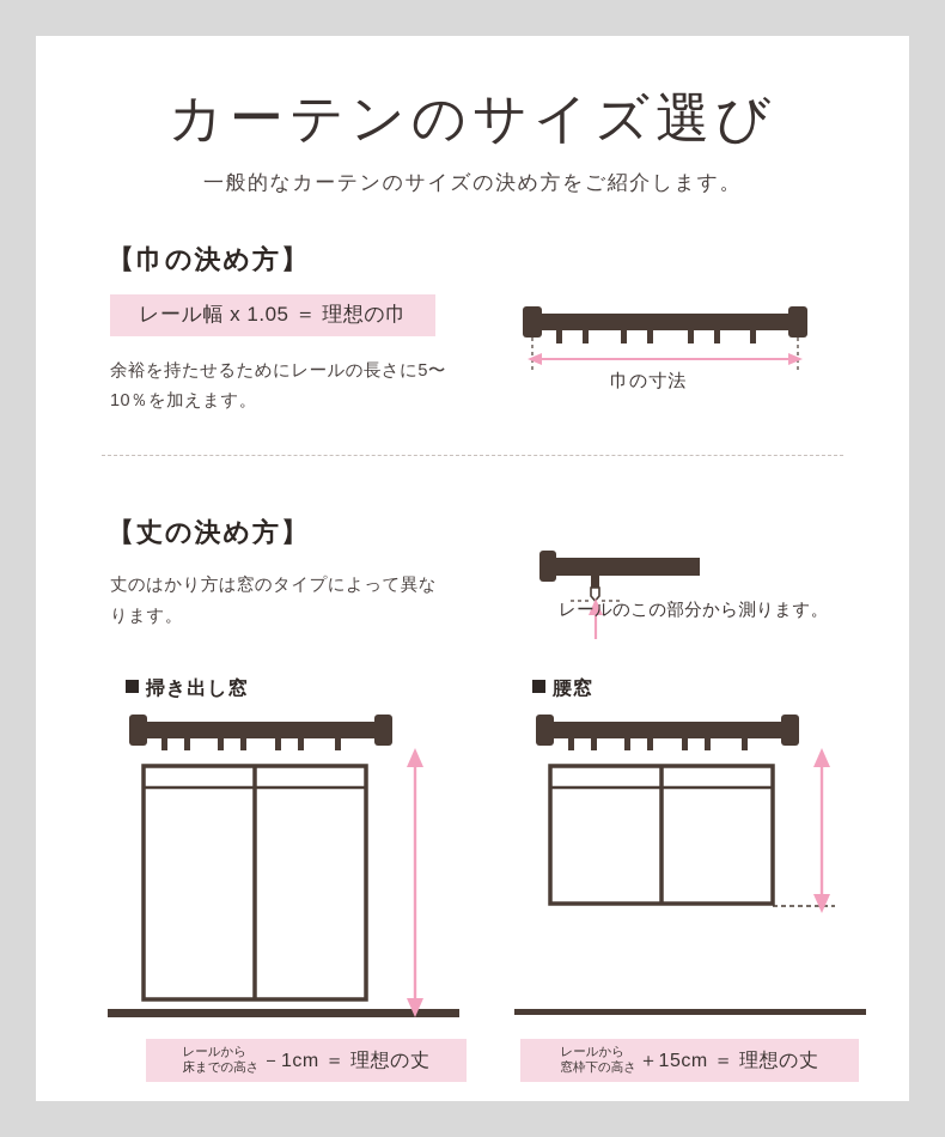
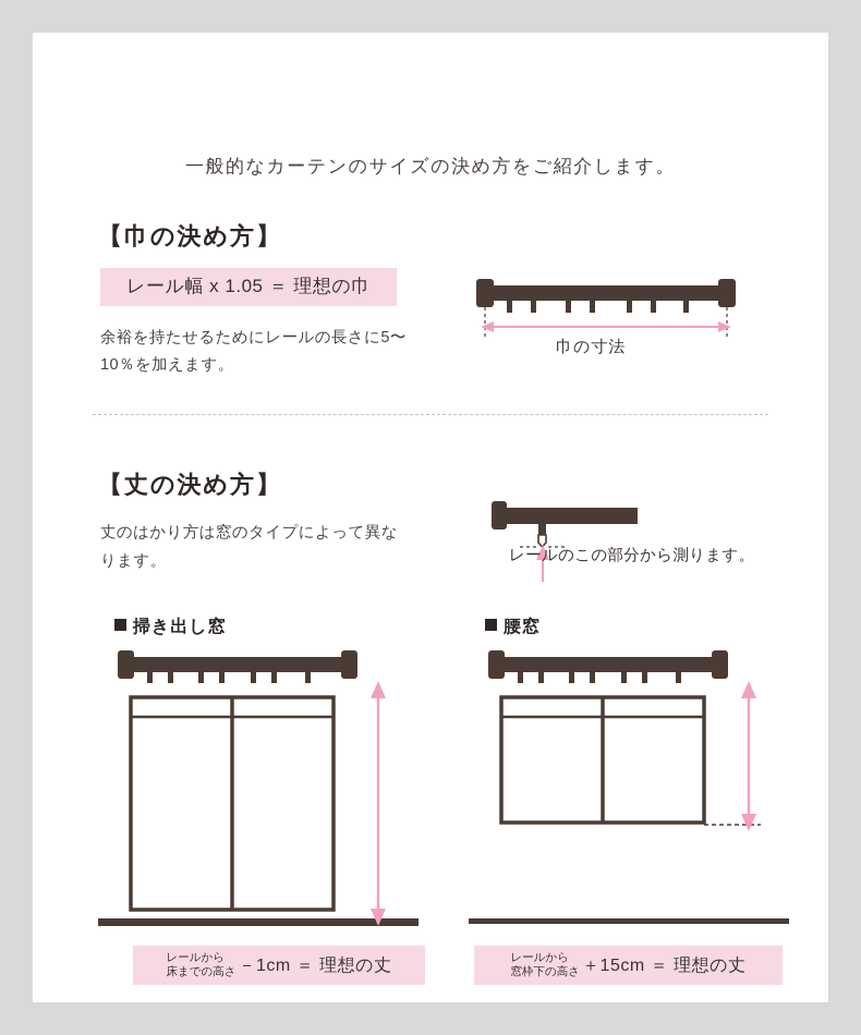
- カーテンのサイズ選び
  一般的なカーテンのサイズの決め方をご紹介します。
  【巾の決め方】
  レール幅 x 1.05 ＝ 理想の巾
  余裕を持たせるためにレールの長さに5〜10％を加えます。
  巾の寸法
  【丈の決め方】
  丈のはかり方は窓のタイプによって異なります。
  レールのこの部分から測ります。
  掃き出し窓
  レールから
  床までの高さ
  －1cm ＝ 理想の丈
  腰窓
  レールから
  窓枠下の高さ
  ＋15cm ＝ 理想の丈
